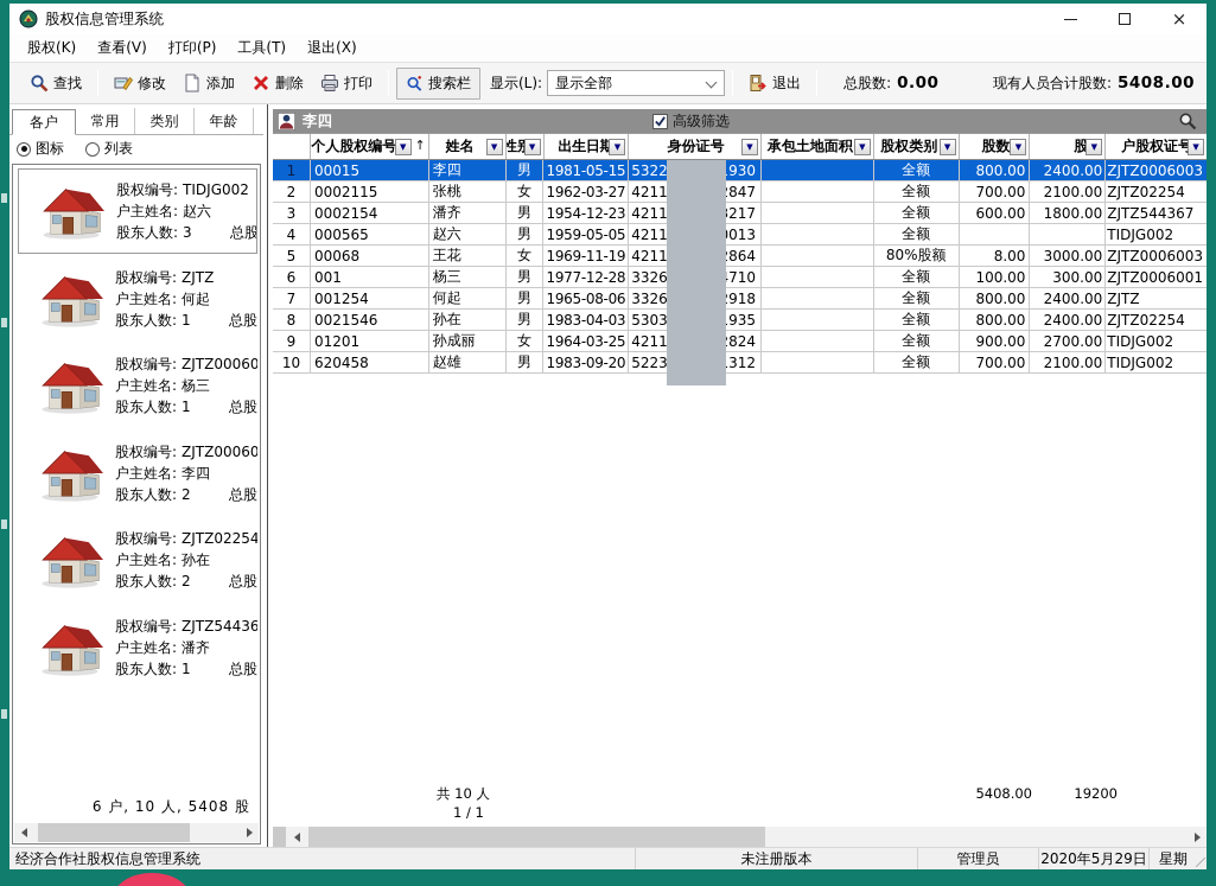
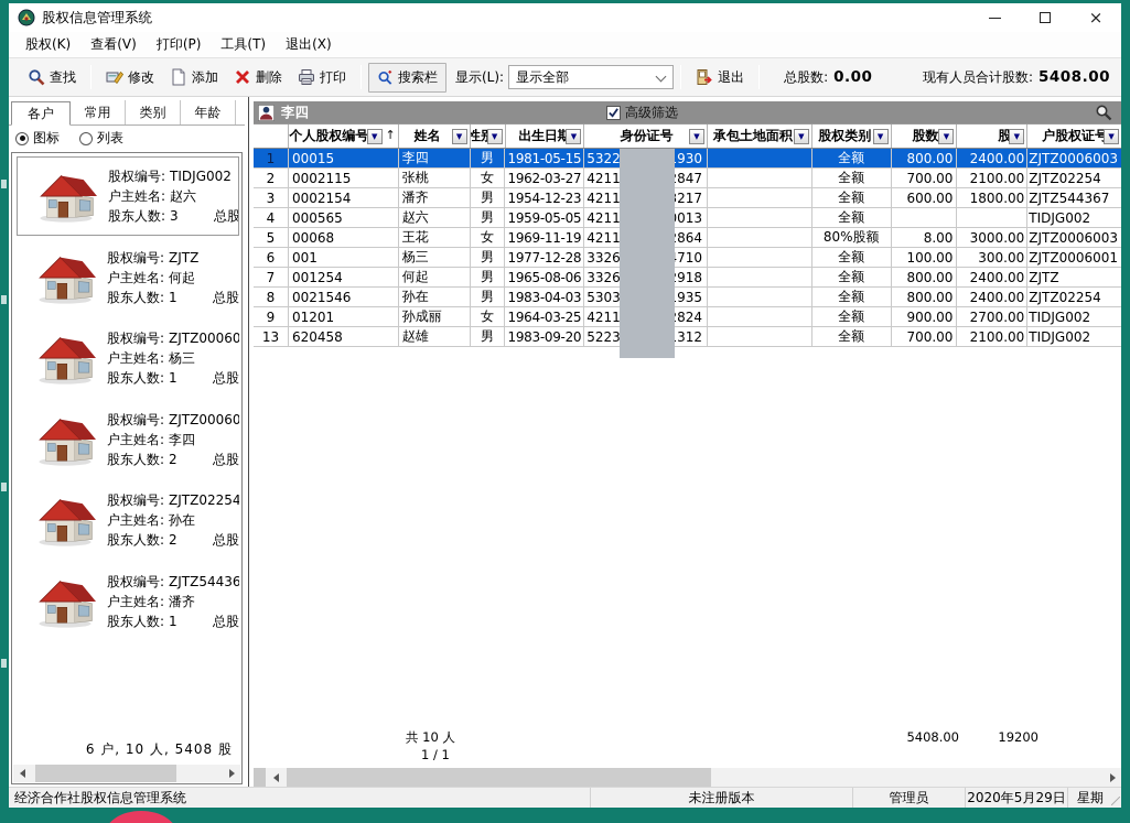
  股权信息管理系统
  ×
  股权(K)
  查看(V)
  打印(P)
  工具(T)
  退出(X)
  查找
  修改
  添加
  删除
  打印
  搜索栏
  显示(L):
  显示全部
  退出
  总股数:
  0.00
  现有人员合计股数:
  5408.00
  各户
  常用
  类别
  年龄
  图标
  列表
  股权编号: TIDJG002
  户主姓名: 赵六
  股东人数: 3
  股权编号: ZJTZ
  户主姓名: 何起
  股东人数: 1
  股权编号: ZJTZ00060
  户主姓名: 杨三
  股东人数: 1
  股权编号: ZJTZ00060
  户主姓名: 李四
  股东人数: 2
  股权编号: ZJTZ02254
  户主姓名: 孙在
  股东人数: 2
  股权编号: ZJTZ54436
  户主姓名: 潘齐
  股东人数: 1
  6 户, 10 人, 5408 股
  李四
  高级筛选
  个人股权编号
  ▼
  ↑
  姓名
  ▼
  ▼
  出生日期
  ▼
  身份证号
  ▼
  承包土地面积
  ▼
  股权类别
  ▼
  股数
  ▼
  ▼
  户股权证号
  ▼
  1
  00015
  李四
  男
  1981-05-15
  5322
  930
  全额
  800.00
  2400.00
  ZJTZ0006003
  2
  0002115
  张桃
  女
  1962-03-27
  4211
  847
  全额
  700.00
  2100.00
  ZJTZ02254
  3
  0002154
  潘齐
  男
  1954-12-23
  4211
  217
  全额
  600.00
  1800.00
  ZJTZ544367
  4
  000565
  赵六
  男
  1959-05-05
  4211
  013
  全额
  TIDJG002
  5
  00068
  王花
  女
  1969-11-19
  4211
  864
  80%股额
  8.00
  3000.00
  ZJTZ0006003
  6
  001
  杨三
  男
  1977-12-28
  3326
  710
  全额
  100.00
  300.00
  ZJTZ0006001
  7
  001254
  何起
  男
  1965-08-06
  3326
  918
  全额
  800.00
  2400.00
  ZJTZ
  8
  0021546
  孙在
  男
  1983-04-03
  5303
  935
  全额
  800.00
  2400.00
  ZJTZ02254
  9
  01201
  孙成丽
  女
  1964-03-25
  4211
  824
  全额
  900.00
  2700.00
  TIDJG002
- 10
+ 13
  620458
  赵雄
  男
  1983-09-20
  5223
  312
  全额
  700.00
  2100.00
  TIDJG002
  共 10 人
  1 / 1
  5408.00
  19200
  经济合作社股权信息管理系统
  未注册版本
  管理员
  2020年5月29日
  星期
